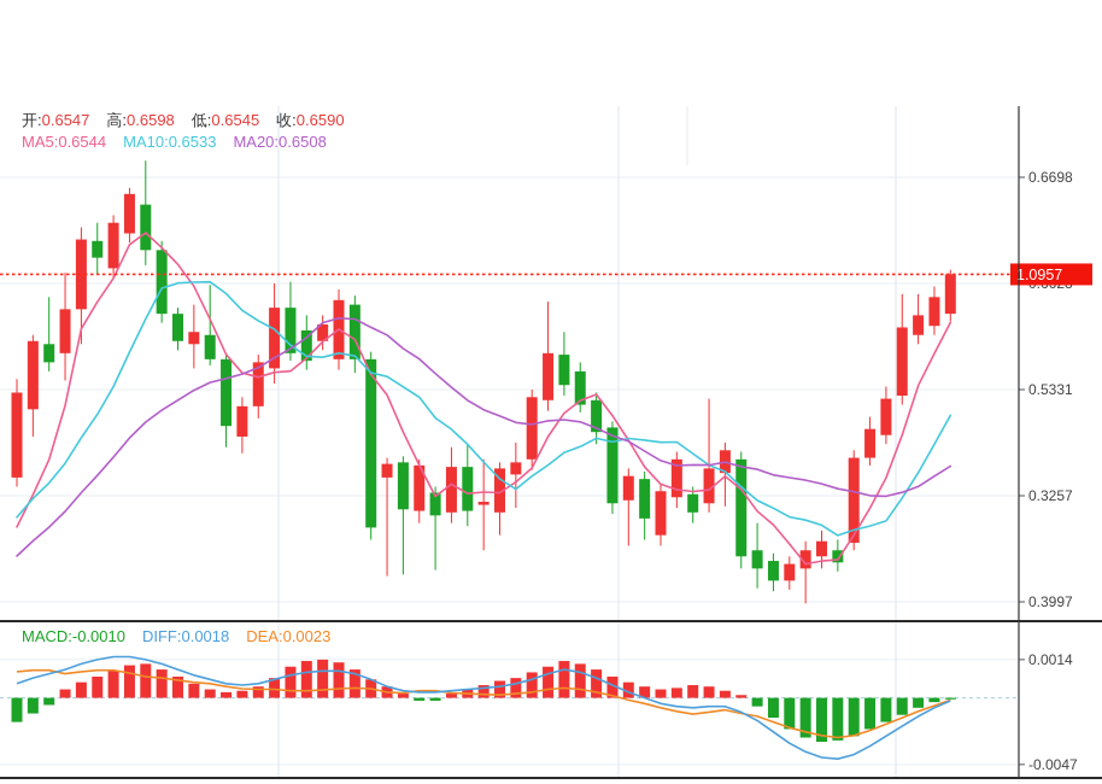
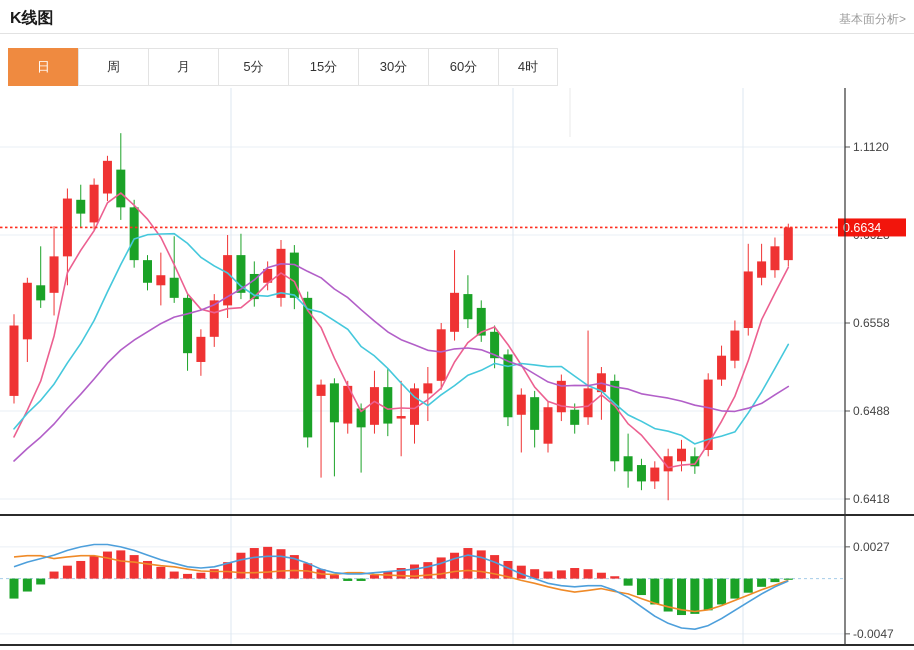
+ K线图
+ 基本面分析>
+ 日
+ 周
+ 月
+ 5分
+ 15分
+ 30分
+ 60分
+ 4时
- 0.6698
+ 1.1120
- 0.5331
+ 0.6558
- 0.3257
+ 0.6488
- 0.3997
+ 0.6418
- 1.0957
+ 0.6634
- 0.0014
+ 0.0027
  -0.0047
- 开:0.6547 高:0.6598 低:0.6545 收:0.6590
- MA5:0.6544 MA10:0.6533 MA20:0.6508
- MACD:-0.0010 DIFF:0.0018 DEA:0.0023
